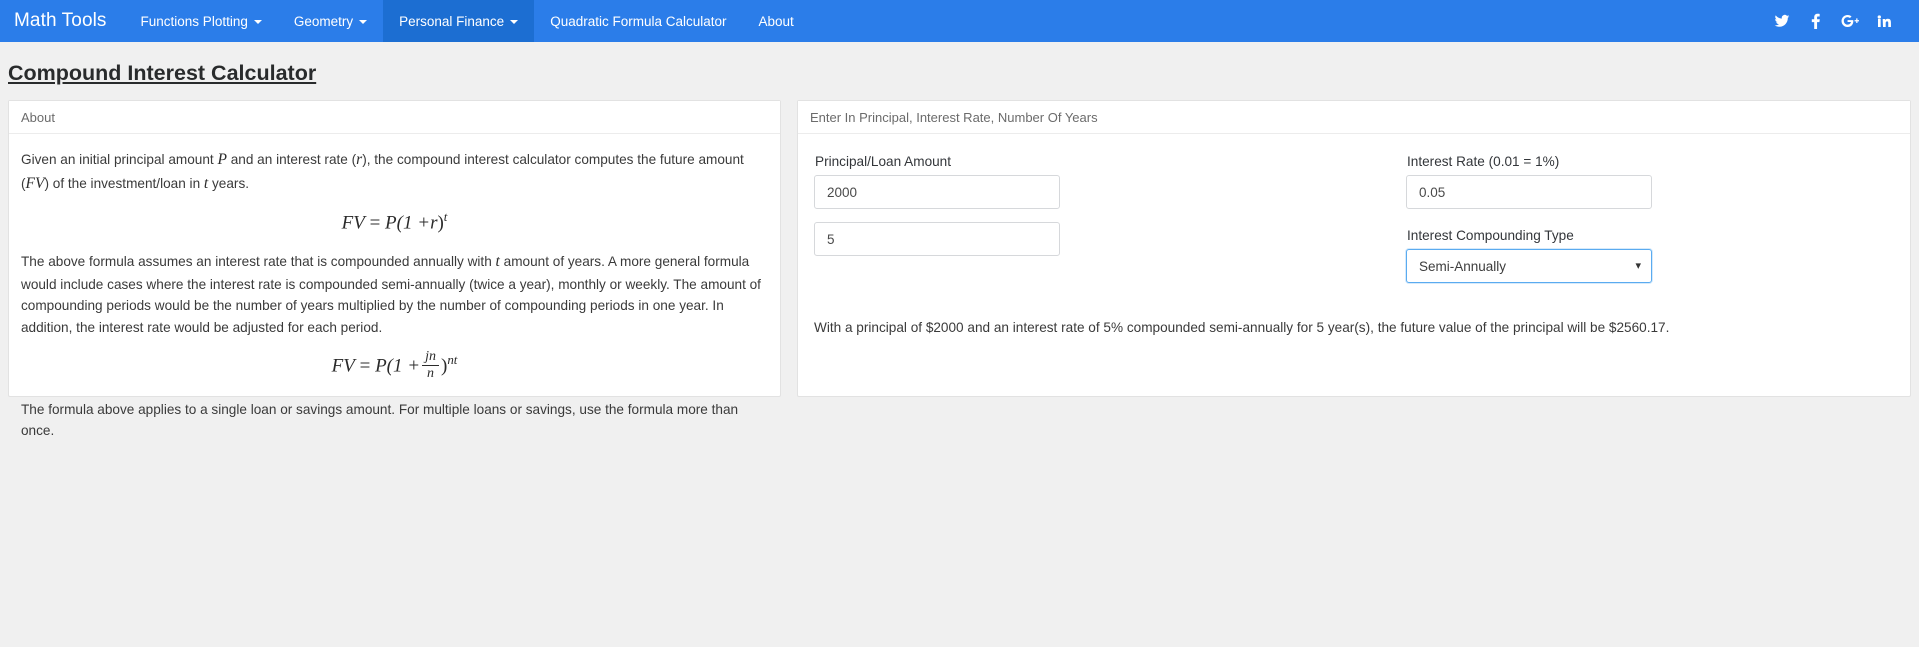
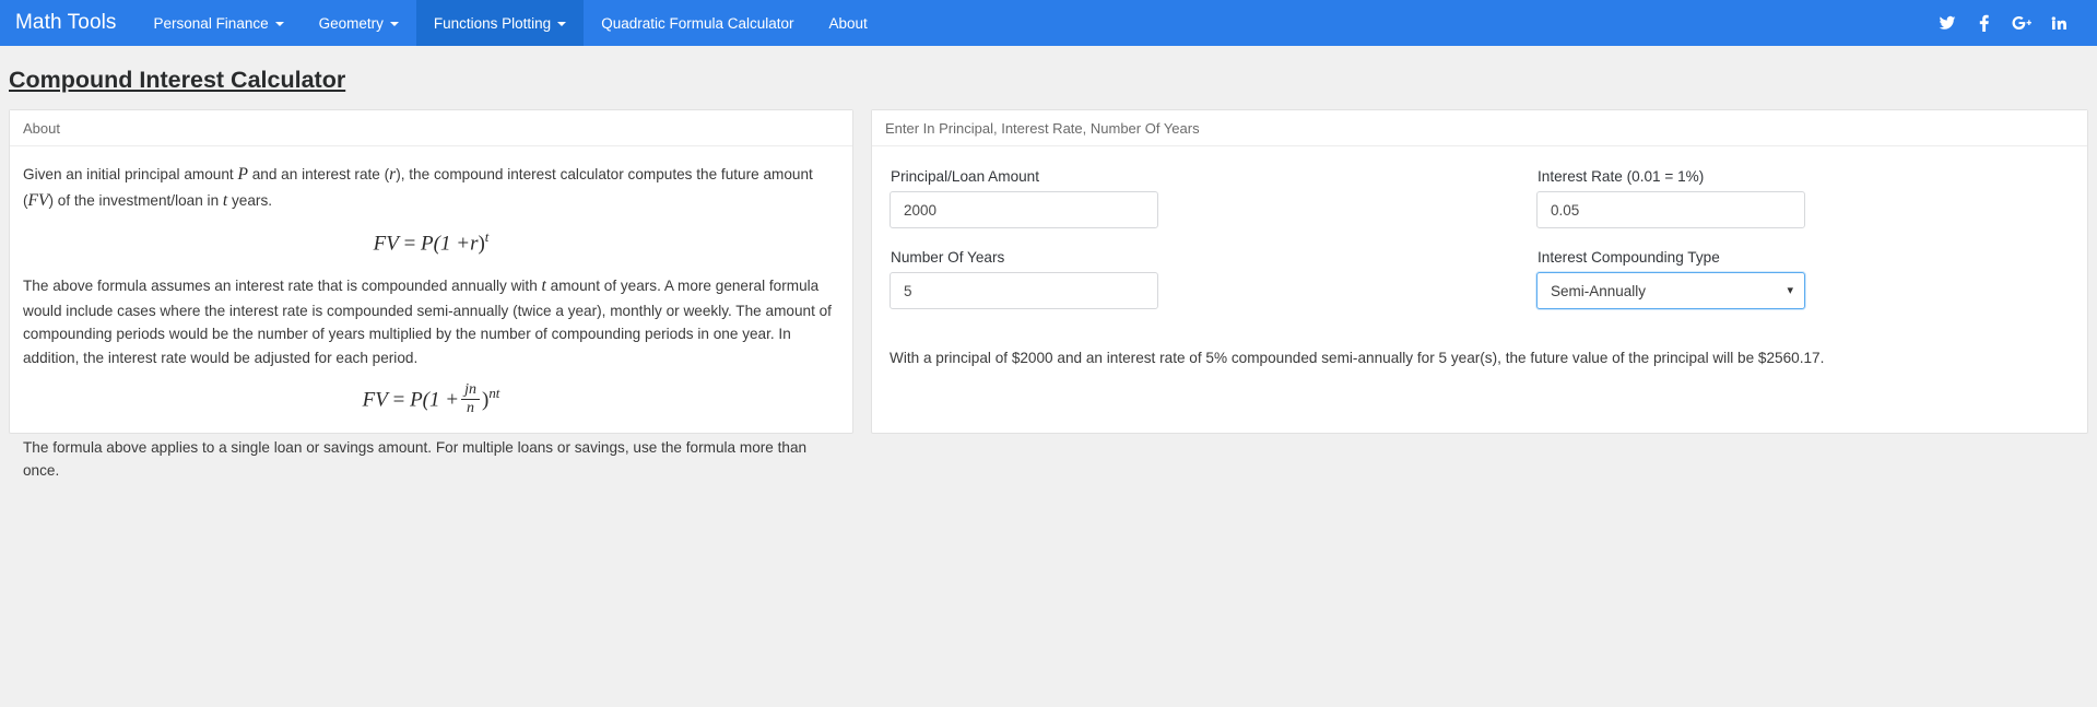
  Math Tools
- Functions Plotting
+ Personal Finance
  Geometry
- Personal Finance
+ Functions Plotting
  Quadratic Formula Calculator
  About
  Compound Interest Calculator
  About
  Given an initial principal amount P and an interest rate (r), the compound interest calculator computes the future amount (FV) of the investment/loan in t years.
  FV = P(1 +r)t
  The above formula assumes an interest rate that is compounded annually with t amount of years. A more general formula would include cases where the interest rate is compounded semi-annually (twice a year), monthly or weekly. The amount of compounding periods would be the number of years multiplied by the number of compounding periods in one year. In addition, the interest rate would be adjusted for each period.
  FV = P(1 +
  jn
  n
  )nt
  The formula above applies to a single loan or savings amount. For multiple loans or savings, use the formula more than once.
  Enter In Principal, Interest Rate, Number Of Years
  Principal/Loan Amount
  2000
  Interest Rate (0.01 = 1%)
  0.05
+ Number Of Years
  5
  Interest Compounding Type
  Semi-Annually
  ▾
  With a principal of $2000 and an interest rate of 5% compounded semi-annually for 5 year(s), the future value of the principal will be $2560.17.
